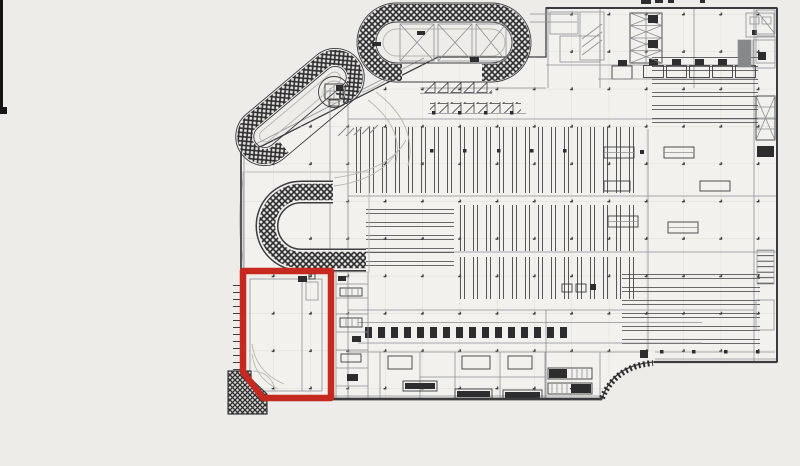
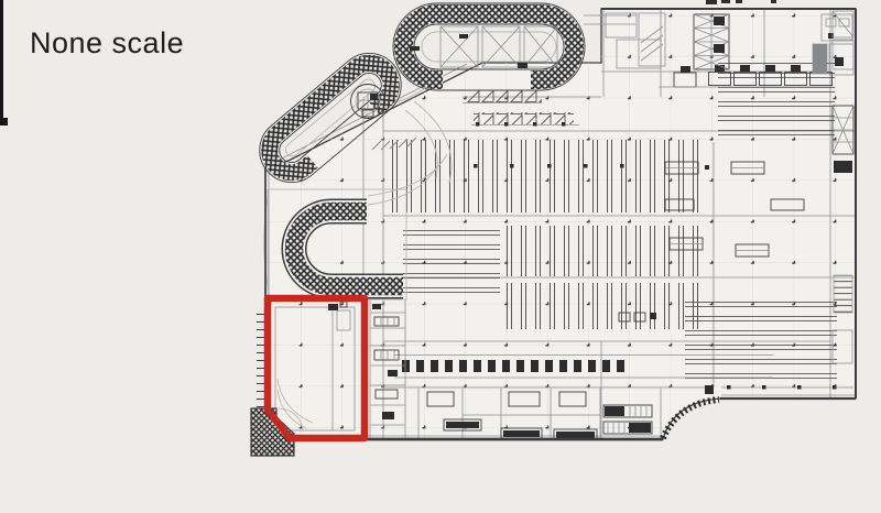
+ None scale
